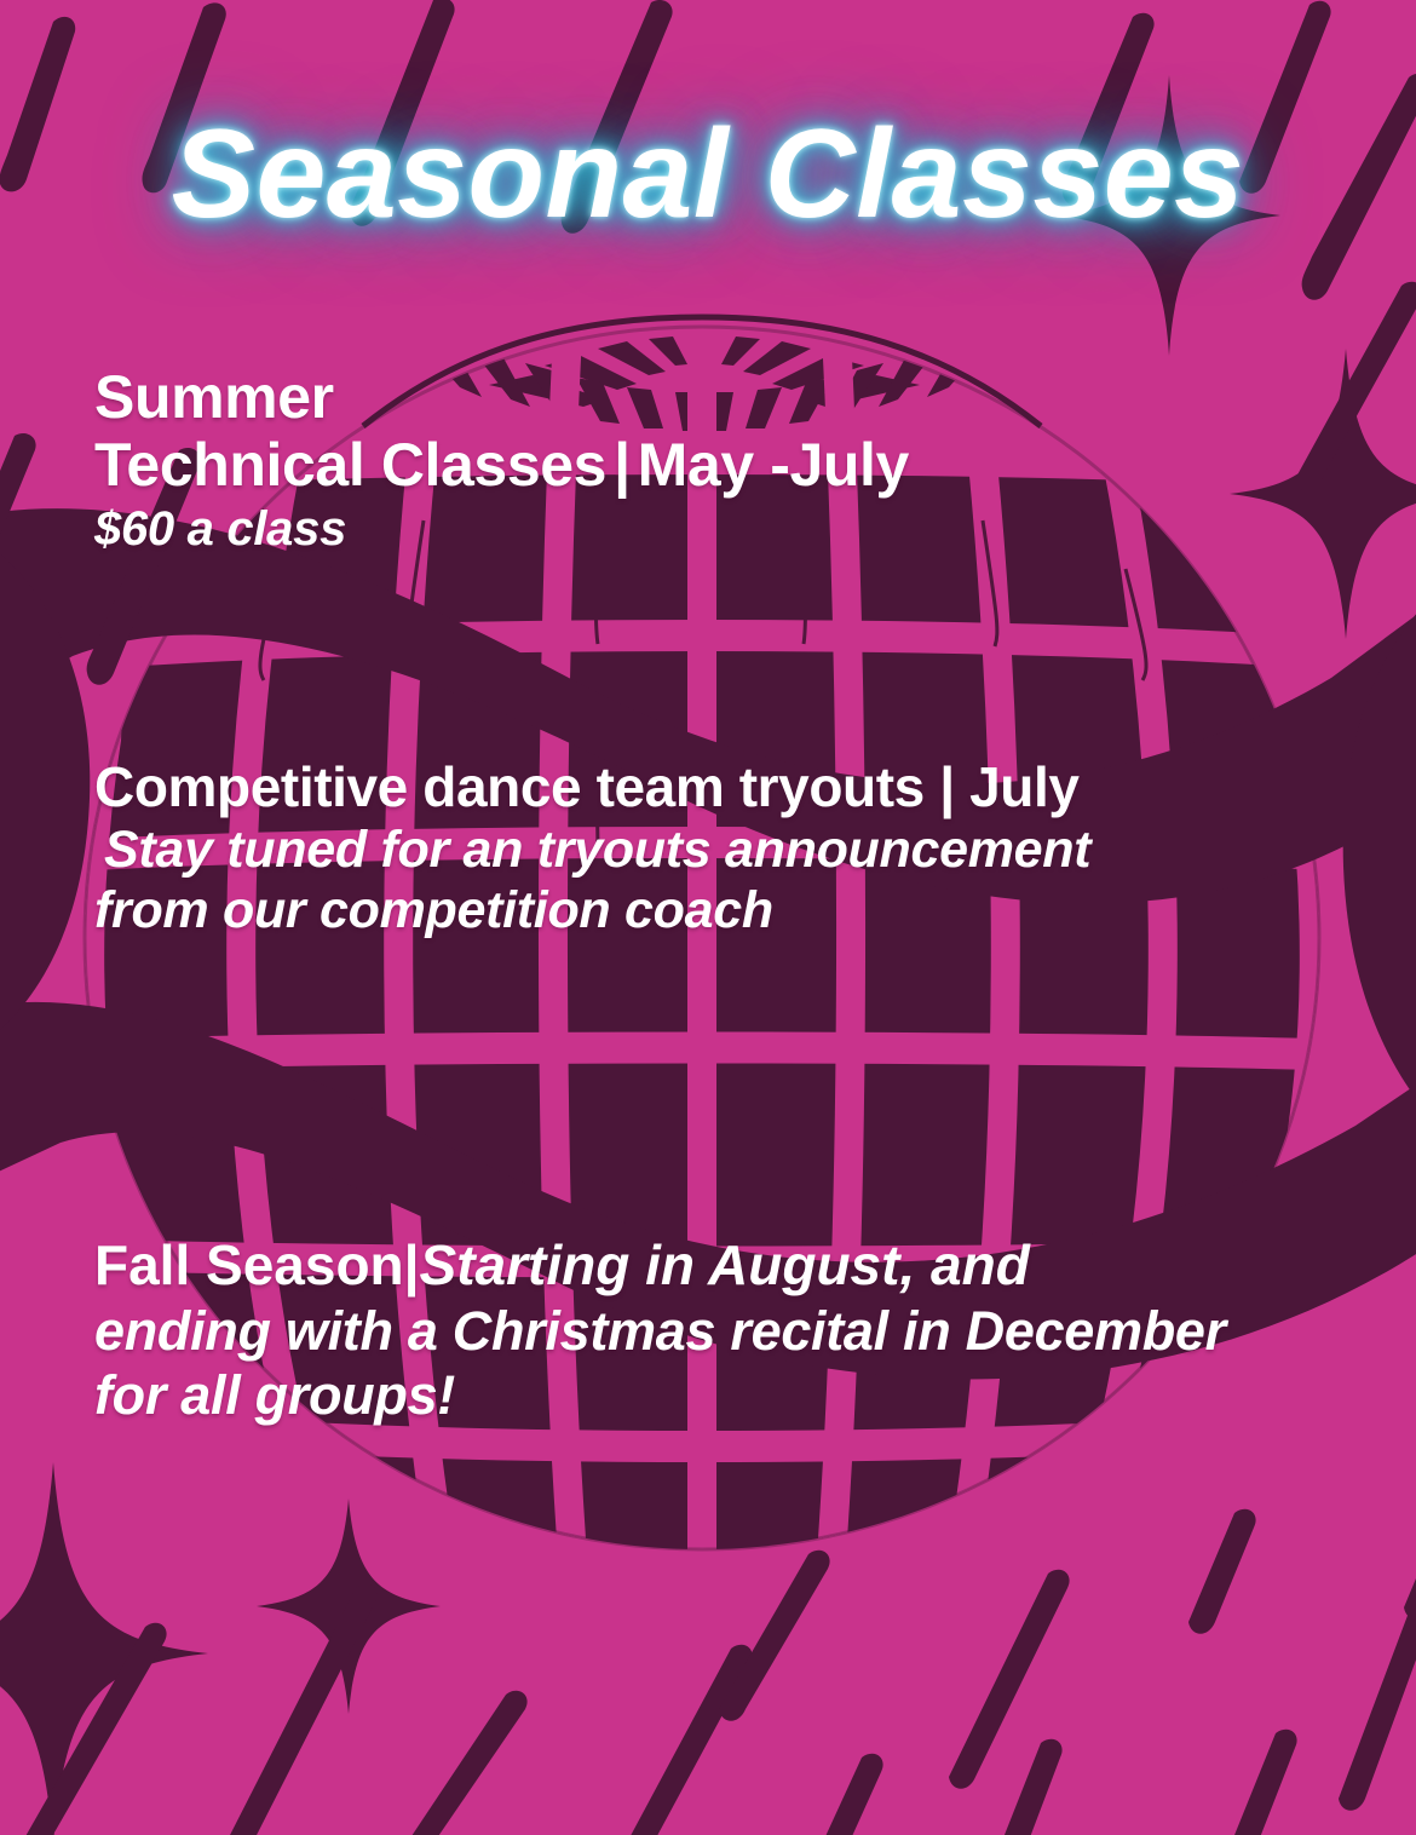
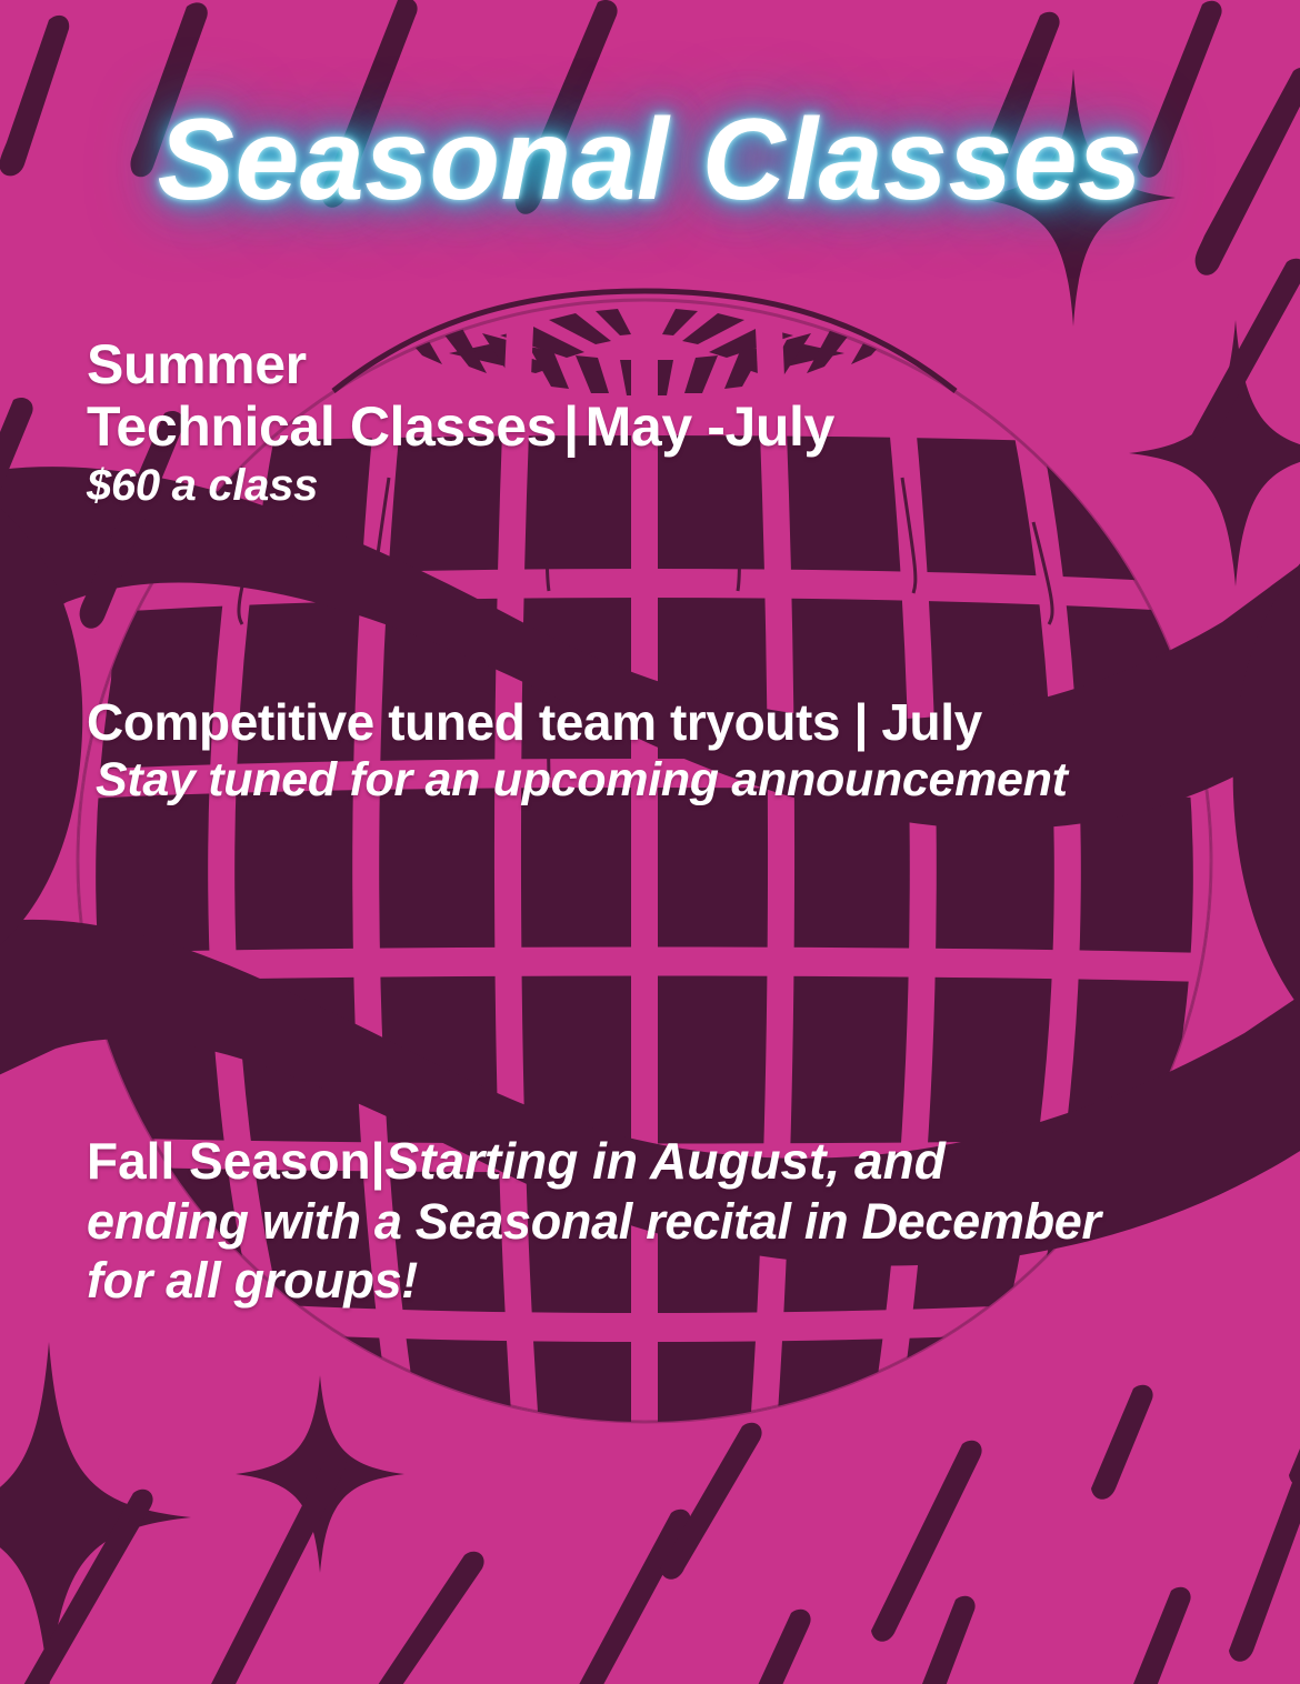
  Seasonal Classes
  Summer
  Technical Classes|May -July
  $60 a class
- Competitive dance team tryouts | July
+ Competitive tuned team tryouts | July
- Stay tuned for an tryouts announcement
+ Stay tuned for an upcoming announcement
- from our competition coach
  Fall Season|Starting in August, and
- ending with a Christmas recital in December
+ ending with a Seasonal recital in December
  for all groups!
